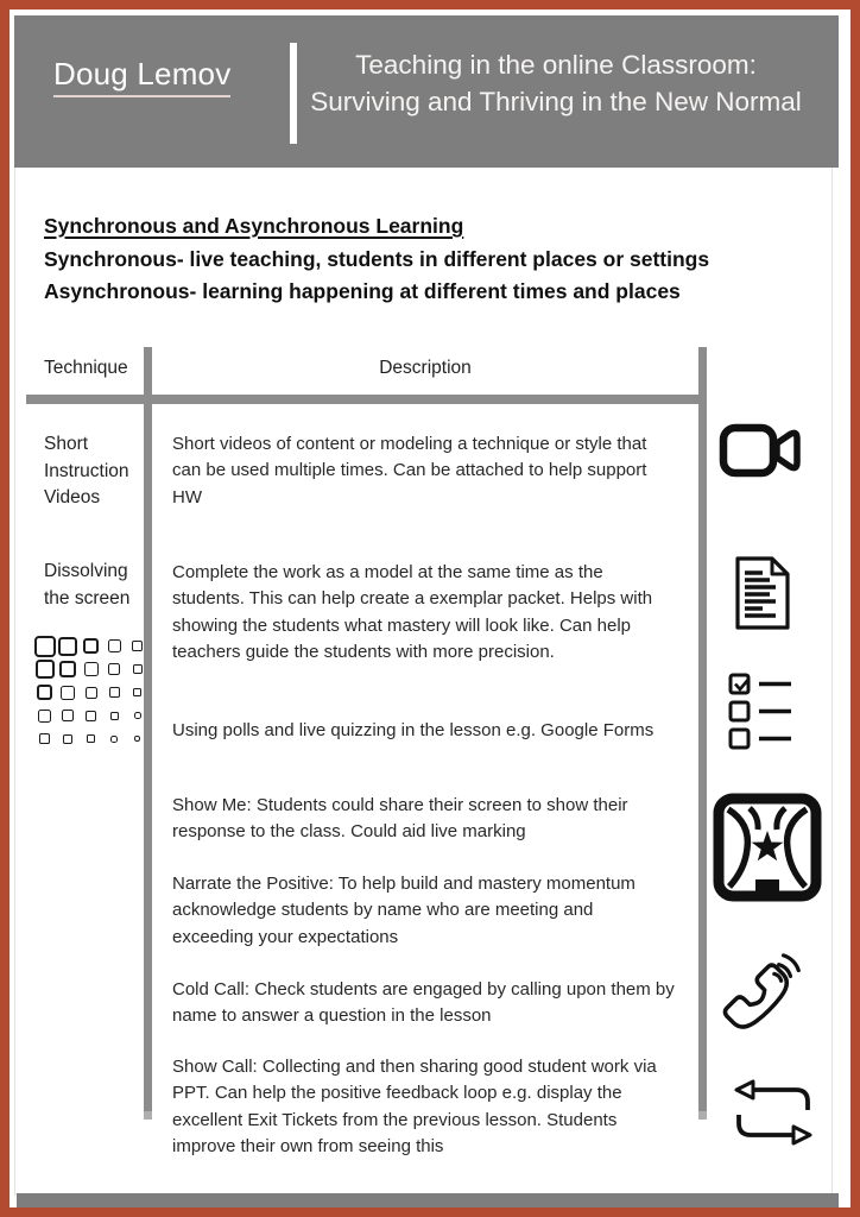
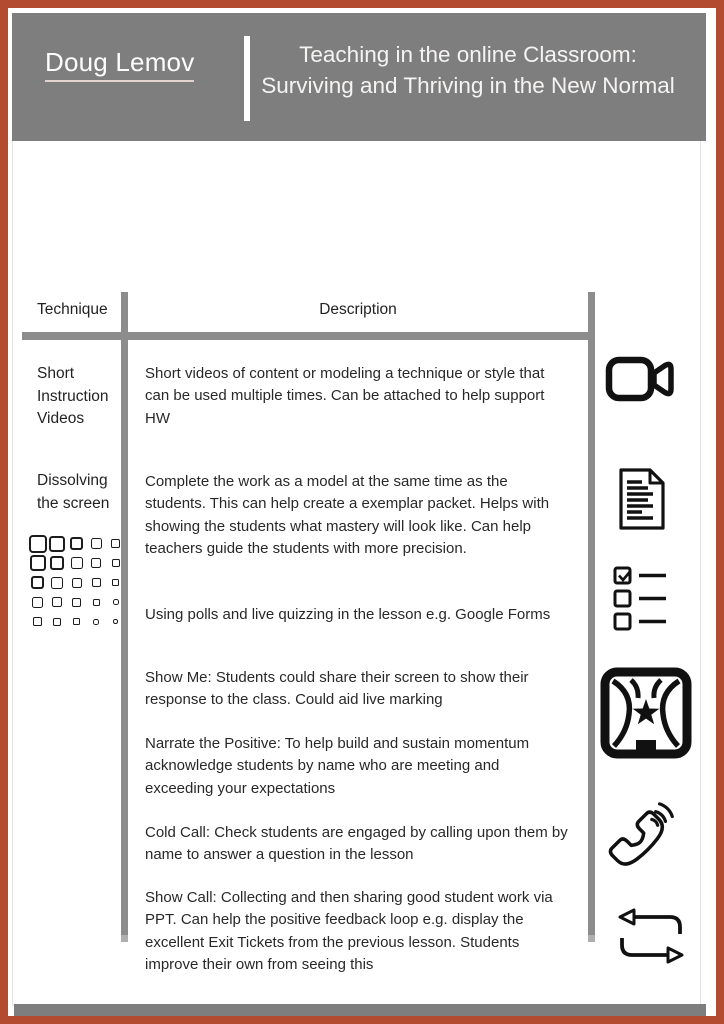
  Doug Lemov
  Teaching in the online Classroom: Surviving and Thriving in the New Normal
- Synchronous and Asynchronous Learning
- Synchronous- live teaching, students in different places or settings
- Asynchronous- learning happening at different times and places
  Technique
  Description
  Short Instruction Videos
  Dissolving the screen
  Short videos of content or modeling a technique or style that can be used multiple times. Can be attached to help support HW
  Complete the work as a model at the same time as the students. This can help create a exemplar packet. Helps with showing the students what mastery will look like. Can help teachers guide the students with more precision.
  Using polls and live quizzing in the lesson e.g. Google Forms
  Show Me: Students could share their screen to show their response to the class. Could aid live marking
- Narrate the Positive: To help build and mastery momentum acknowledge students by name who are meeting and exceeding your expectations
+ Narrate the Positive: To help build and sustain momentum acknowledge students by name who are meeting and exceeding your expectations
  Cold Call: Check students are engaged by calling upon them by name to answer a question in the lesson
  Show Call: Collecting and then sharing good student work via PPT. Can help the positive feedback loop e.g. display the excellent Exit Tickets from the previous lesson. Students improve their own from seeing this
